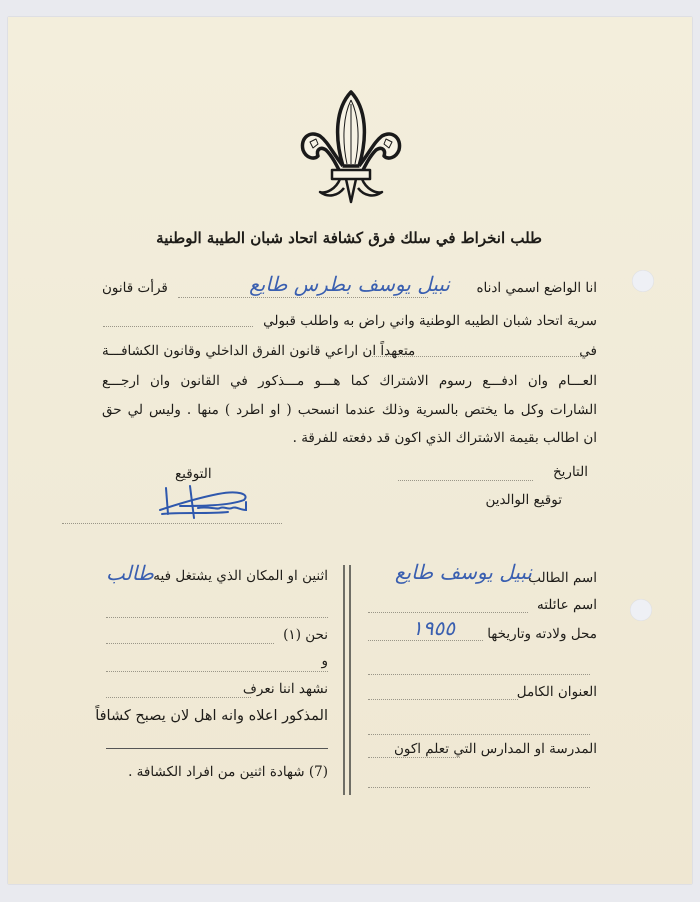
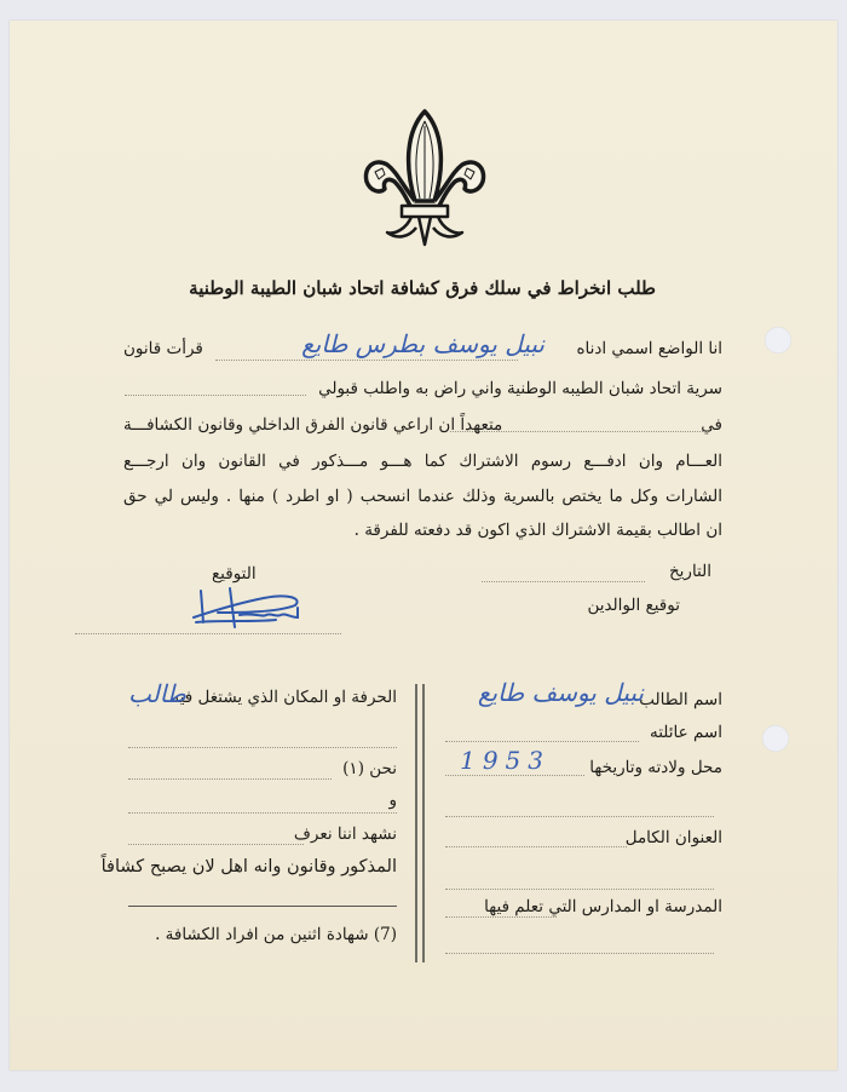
  طلب انخراط في سلك فرق كشافة اتحاد شبان الطيبة الوطنية
  انا الواضع اسمي ادناه
  نبيل يوسف بطرس طايع
  قرأت قانون
  سرية اتحاد شبان الطيبه الوطنية واني راض به واطلب قبولي
  في
  متعهداً ان اراعي قانون الفرق الداخلي وقانون الكشافـــة
  العـــام وان ادفـــع رسوم الاشتراك كما هـــو مـــذكور في القانون وان ارجـــع
  الشارات وكل ما يختص بالسرية وذلك عندما انسحب ( او اطرد ) منها . وليس لي حق
  ان اطالب بقيمة الاشتراك الذي اكون قد دفعته للفرقة .
  التاريخ
  توقيع الوالدين
  التوقيع
  اسم الطالب
  نبيل يوسف طايع
  اسم عائلته
  محل ولادته وتاريخها
- ١٩٥٥
+ 1953
  العنوان الكامل
- المدرسة او المدارس التي تعلم اكون
+ المدرسة او المدارس التي تعلم فيها
- اثنين او المكان الذي يشتغل فيه
+ الحرفة او المكان الذي يشتغل فيه
  طالب
  نحن (١)
  و
  نشهد اننا نعرف
- المذكور اعلاه وانه اهل لان يصبح كشافاً
+ المذكور وقانون وانه اهل لان يصبح كشافاً
  (7) شهادة اثنين من افراد الكشافة .
